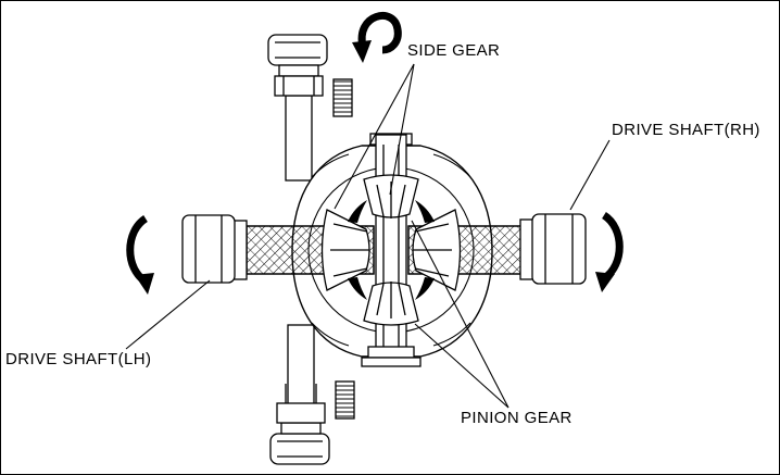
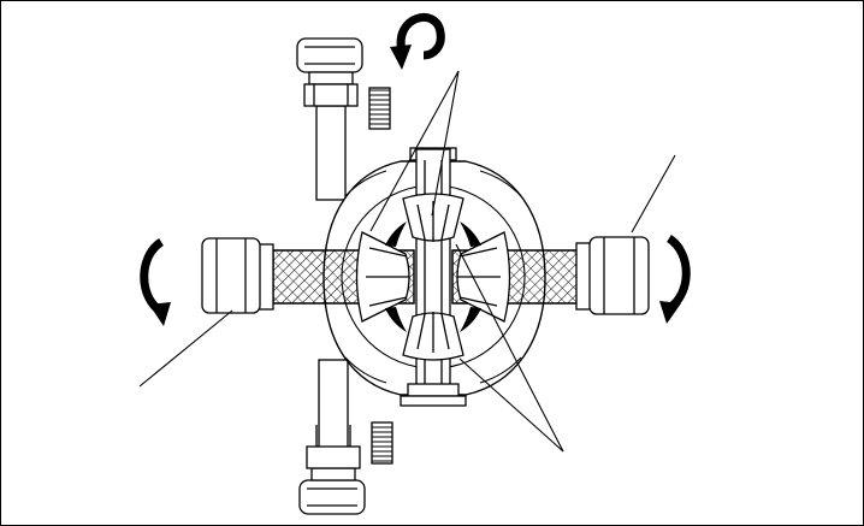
- SIDE GEAR
- DRIVE SHAFT(RH)
- DRIVE SHAFT(LH)
- PINION GEAR
